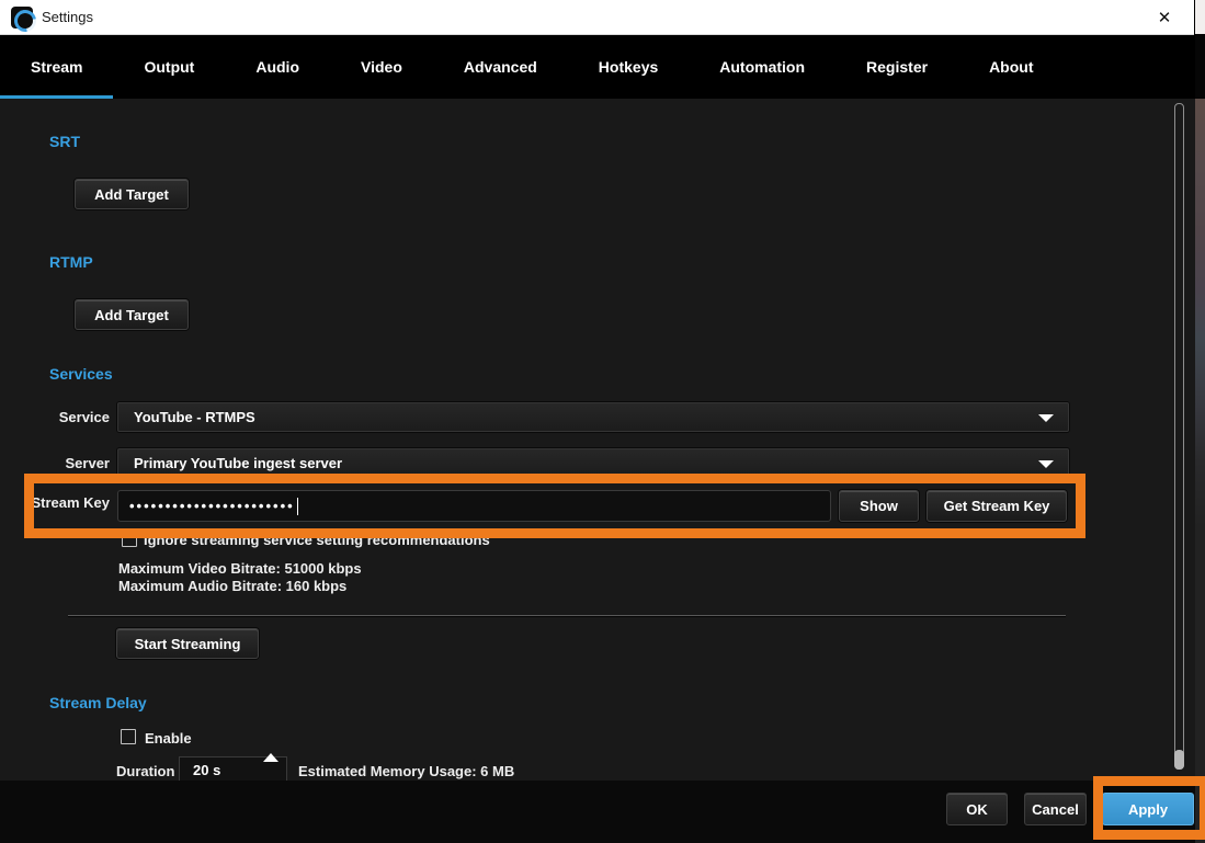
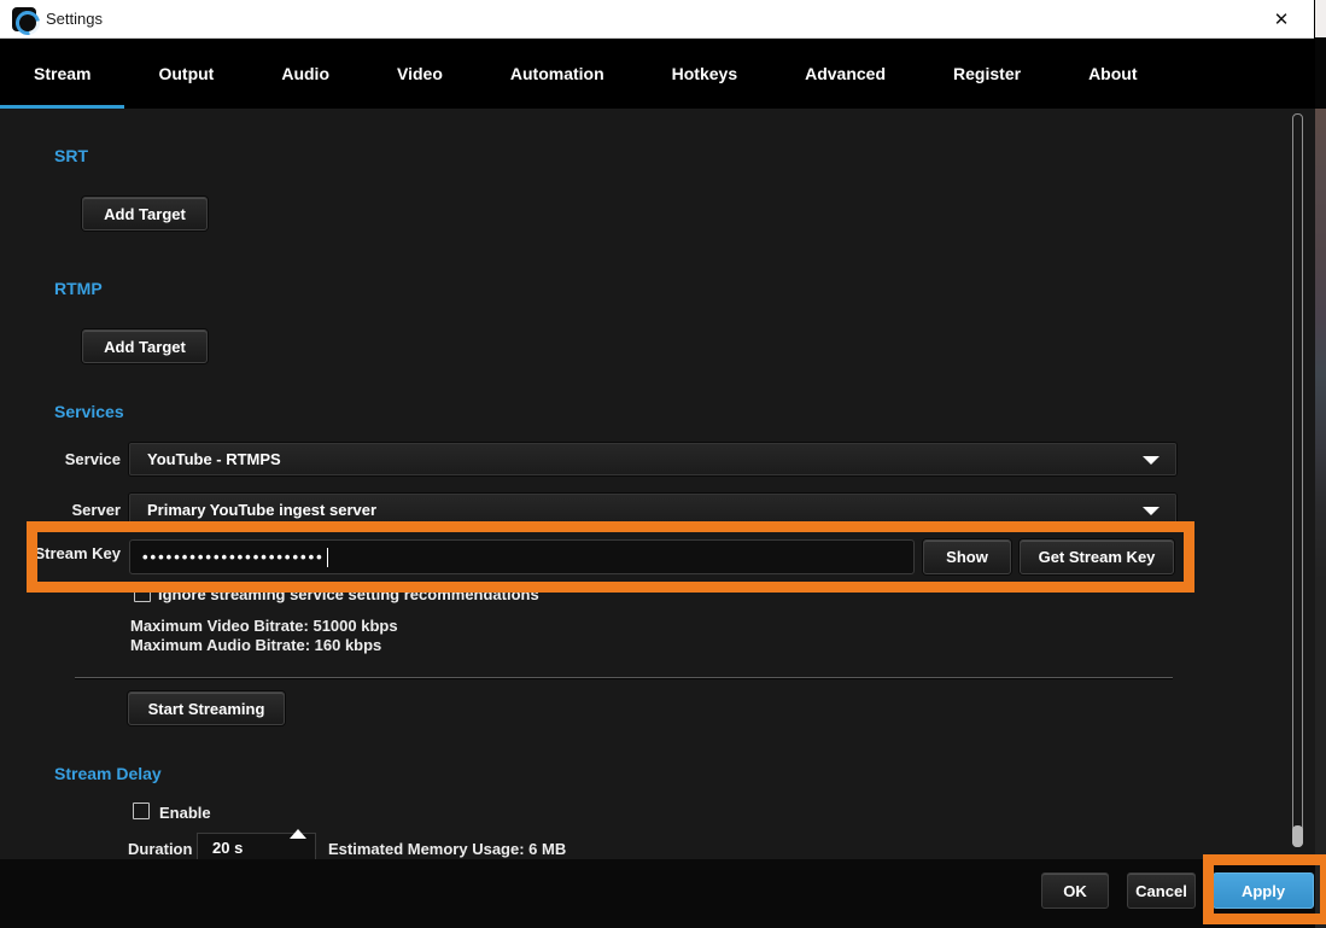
  Settings
  ✕
  Stream
  Output
  Audio
  Video
- Advanced
+ Automation
  Hotkeys
- Automation
+ Advanced
  Register
  About
  SRT
  Add Target
  RTMP
  Add Target
  Services
  Service
  YouTube - RTMPS
  Server
  Primary YouTube ingest server
  Stream Key
  •••••••••••••••••••••••
  Show
  Get Stream Key
  Ignore streaming service setting recommendations
  Maximum Video Bitrate: 51000 kbps
  Maximum Audio Bitrate: 160 kbps
  Start Streaming
  Stream Delay
  Enable
  Duration
  20 s
  Estimated Memory Usage: 6 MB
  OK
  Cancel
  Apply
